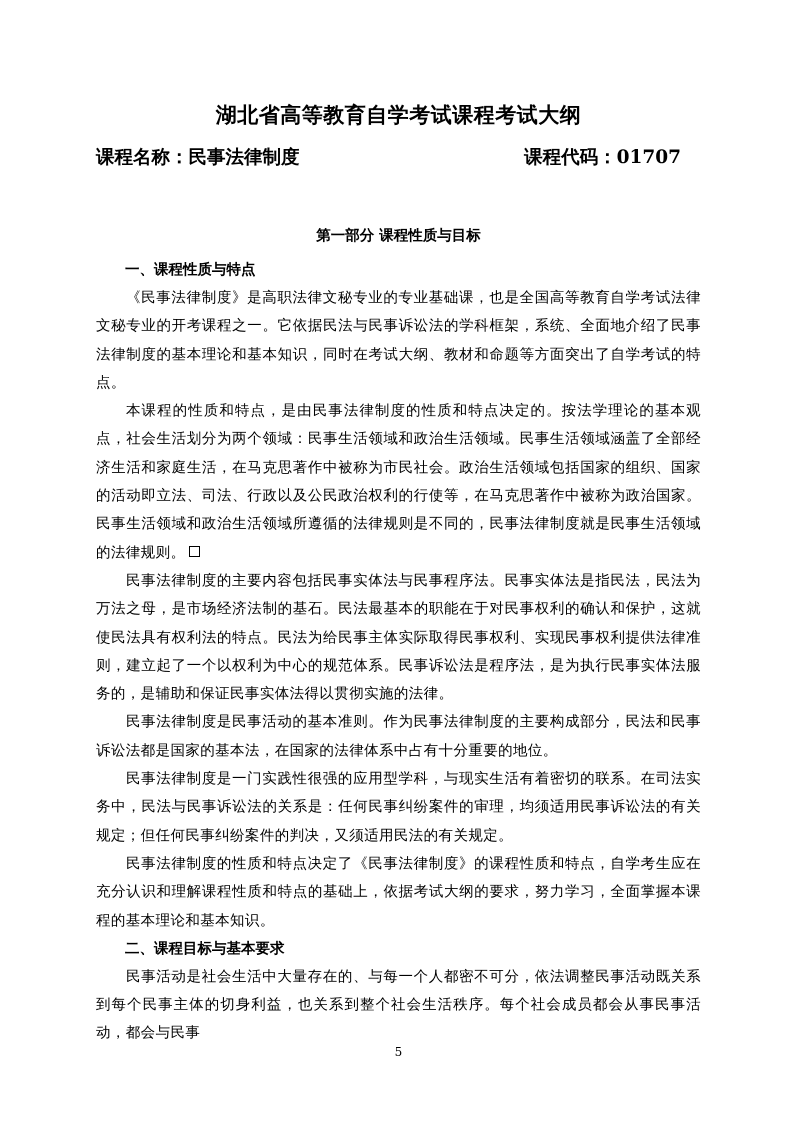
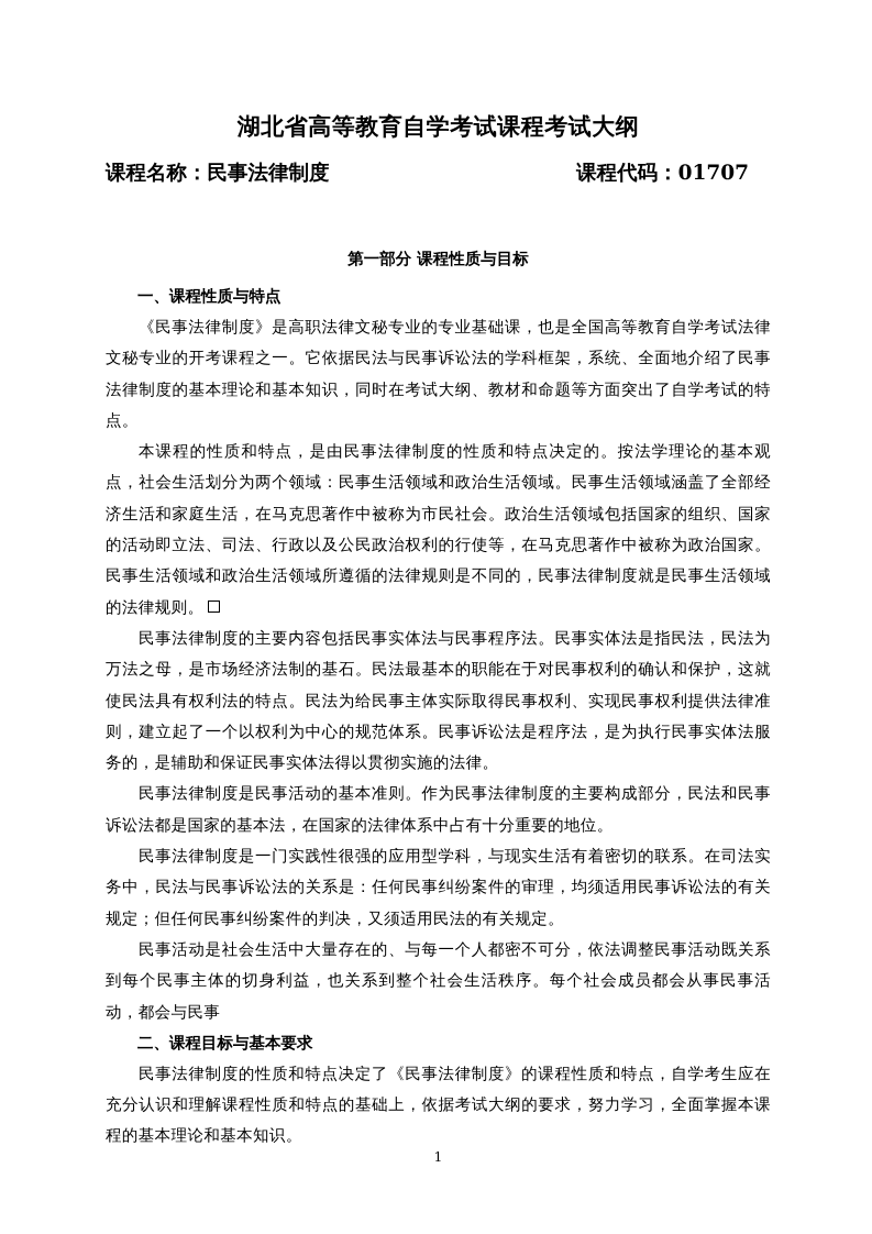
  湖北省高等教育自学考试课程考试大纲
  课程名称：民事法律制度
  课程代码：01707
  第一部分 课程性质与目标
  一、课程性质与特点
  《民事法律制度》是高职法律文秘专业的专业基础课，也是全国高等教育自学考试法律文秘专业的开考课程之一。它依据民法与民事诉讼法的学科框架，系统、全面地介绍了民事法律制度的基本理论和基本知识，同时在考试大纲、教材和命题等方面突出了自学考试的特点。
  本课程的性质和特点，是由民事法律制度的性质和特点决定的。按法学理论的基本观点，社会生活划分为两个领域：民事生活领域和政治生活领域。民事生活领域涵盖了全部经济生活和家庭生活，在马克思著作中被称为市民社会。政治生活领域包括国家的组织、国家的活动即立法、司法、行政以及公民政治权利的行使等，在马克思著作中被称为政治国家。民事生活领域和政治生活领域所遵循的法律规则是不同的，民事法律制度就是民事生活领域的法律规则。
  民事法律制度的主要内容包括民事实体法与民事程序法。民事实体法是指民法，民法为万法之母，是市场经济法制的基石。民法最基本的职能在于对民事权利的确认和保护，这就使民法具有权利法的特点。民法为给民事主体实际取得民事权利、实现民事权利提供法律准则，建立起了一个以权利为中心的规范体系。民事诉讼法是程序法，是为执行民事实体法服务的，是辅助和保证民事实体法得以贯彻实施的法律。
  民事法律制度是民事活动的基本准则。作为民事法律制度的主要构成部分，民法和民事诉讼法都是国家的基本法，在国家的法律体系中占有十分重要的地位。
  民事法律制度是一门实践性很强的应用型学科，与现实生活有着密切的联系。在司法实务中，民法与民事诉讼法的关系是：任何民事纠纷案件的审理，均须适用民事诉讼法的有关规定；但任何民事纠纷案件的判决，又须适用民法的有关规定。
- 民事法律制度的性质和特点决定了《民事法律制度》的课程性质和特点，自学考生应在充分认识和理解课程性质和特点的基础上，依据考试大纲的要求，努力学习，全面掌握本课程的基本理论和基本知识。
+ 民事活动是社会生活中大量存在的、与每一个人都密不可分，依法调整民事活动既关系到每个民事主体的切身利益，也关系到整个社会生活秩序。每个社会成员都会从事民事活动，都会与民事
  二、课程目标与基本要求
- 民事活动是社会生活中大量存在的、与每一个人都密不可分，依法调整民事活动既关系到每个民事主体的切身利益，也关系到整个社会生活秩序。每个社会成员都会从事民事活动，都会与民事
+ 民事法律制度的性质和特点决定了《民事法律制度》的课程性质和特点，自学考生应在充分认识和理解课程性质和特点的基础上，依据考试大纲的要求，努力学习，全面掌握本课程的基本理论和基本知识。
- 5
+ 1
